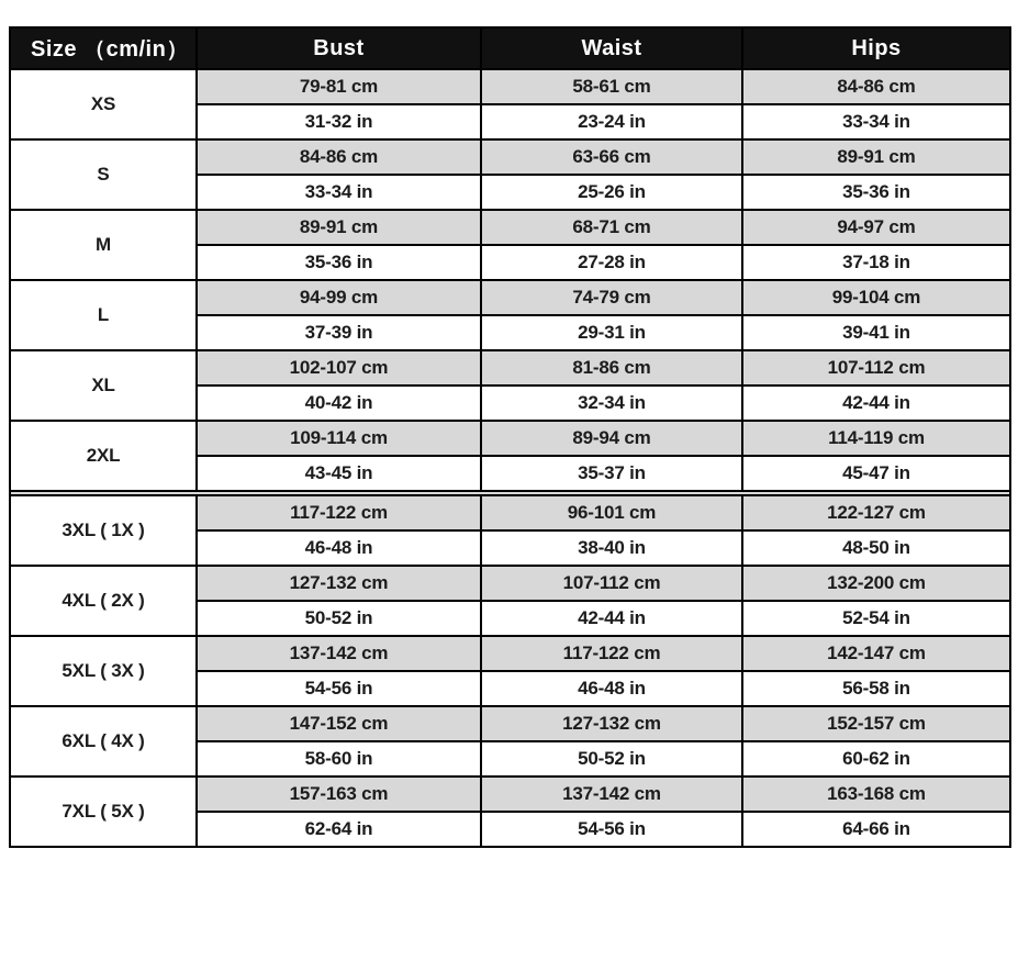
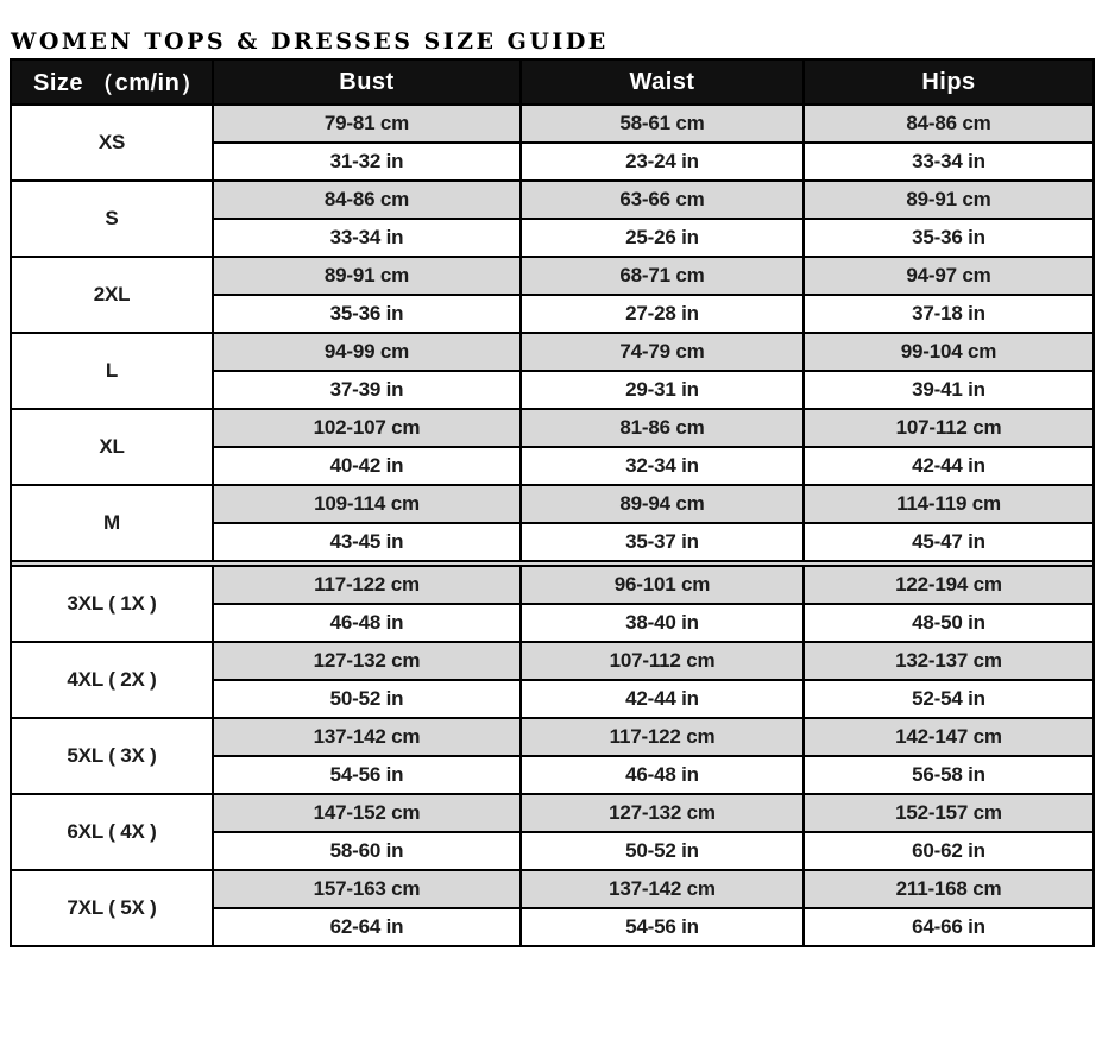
+ WOMEN TOPS & DRESSES SIZE GUIDE
  Size （cm/in）	Bust	Waist	Hips
  XS	79-81 cm	58-61 cm	84-86 cm
  31-32 in	23-24 in	33-34 in
  S	84-86 cm	63-66 cm	89-91 cm
  33-34 in	25-26 in	35-36 in
- M	89-91 cm	68-71 cm	94-97 cm
+ 2XL	89-91 cm	68-71 cm	94-97 cm
  35-36 in	27-28 in	37-18 in
  L	94-99 cm	74-79 cm	99-104 cm
  37-39 in	29-31 in	39-41 in
  XL	102-107 cm	81-86 cm	107-112 cm
  40-42 in	32-34 in	42-44 in
- 2XL	109-114 cm	89-94 cm	114-119 cm
+ M	109-114 cm	89-94 cm	114-119 cm
  43-45 in	35-37 in	45-47 in
- 3XL ( 1X )	117-122 cm	96-101 cm	122-127 cm
+ 3XL ( 1X )	117-122 cm	96-101 cm	122-194 cm
  46-48 in	38-40 in	48-50 in
- 4XL ( 2X )	127-132 cm	107-112 cm	132-200 cm
+ 4XL ( 2X )	127-132 cm	107-112 cm	132-137 cm
  50-52 in	42-44 in	52-54 in
  5XL ( 3X )	137-142 cm	117-122 cm	142-147 cm
  54-56 in	46-48 in	56-58 in
  6XL ( 4X )	147-152 cm	127-132 cm	152-157 cm
  58-60 in	50-52 in	60-62 in
- 7XL ( 5X )	157-163 cm	137-142 cm	163-168 cm
+ 7XL ( 5X )	157-163 cm	137-142 cm	211-168 cm
  62-64 in	54-56 in	64-66 in
